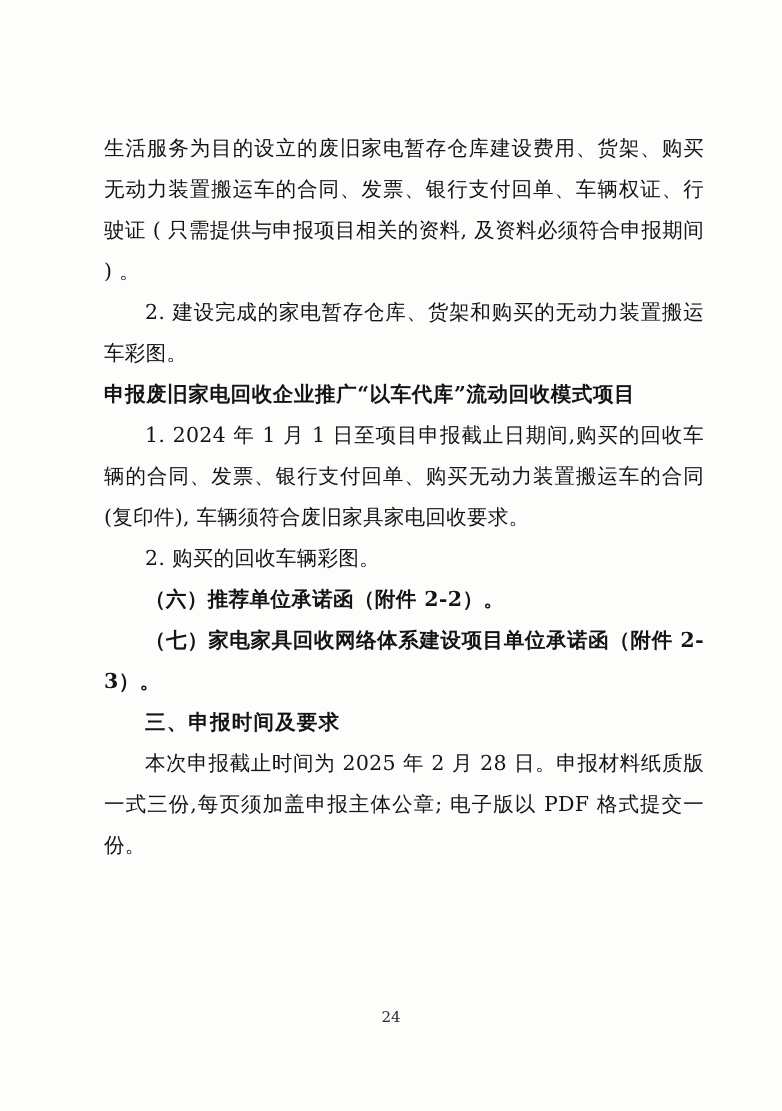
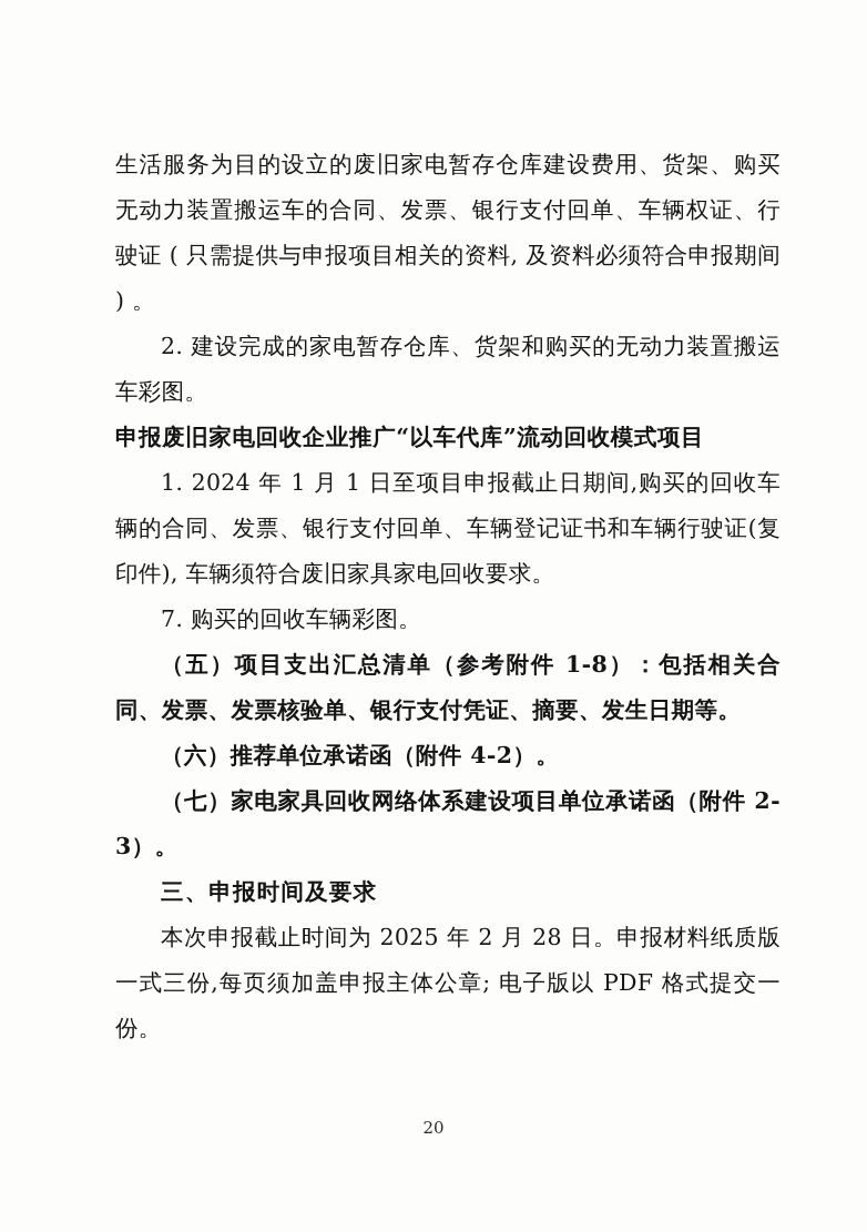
  生活服务为目的设立的废旧家电暂存仓库建设费用、货架、购买无动力装置搬运车的合同、发票、银行支付回单、车辆权证、行驶证 ( 只需提供与申报项目相关的资料, 及资料必须符合申报期间 ) 。
  2. 建设完成的家电暂存仓库、货架和购买的无动力装置搬运车彩图。
  申报废旧家电回收企业推广“以车代库”流动回收模式项目
- 1. 2024 年 1 月 1 日至项目申报截止日期间,购买的回收车辆的合同、发票、银行支付回单、购买无动力装置搬运车的合同(复印件), 车辆须符合废旧家具家电回收要求。
+ 1. 2024 年 1 月 1 日至项目申报截止日期间,购买的回收车辆的合同、发票、银行支付回单、车辆登记证书和车辆行驶证(复印件), 车辆须符合废旧家具家电回收要求。
- 2. 购买的回收车辆彩图。
+ 7. 购买的回收车辆彩图。
+ （五）项目支出汇总清单（参考附件 1-8）：包括相关合同、发票、发票核验单、银行支付凭证、摘要、发生日期等。
- （六）推荐单位承诺函（附件 2-2）。
+ （六）推荐单位承诺函（附件 4-2）。
  （七）家电家具回收网络体系建设项目单位承诺函（附件 2-3）。
  三、申报时间及要求
  本次申报截止时间为 2025 年 2 月 28 日。申报材料纸质版一式三份,每页须加盖申报主体公章; 电子版以 PDF 格式提交一份。
- 24
+ 20
